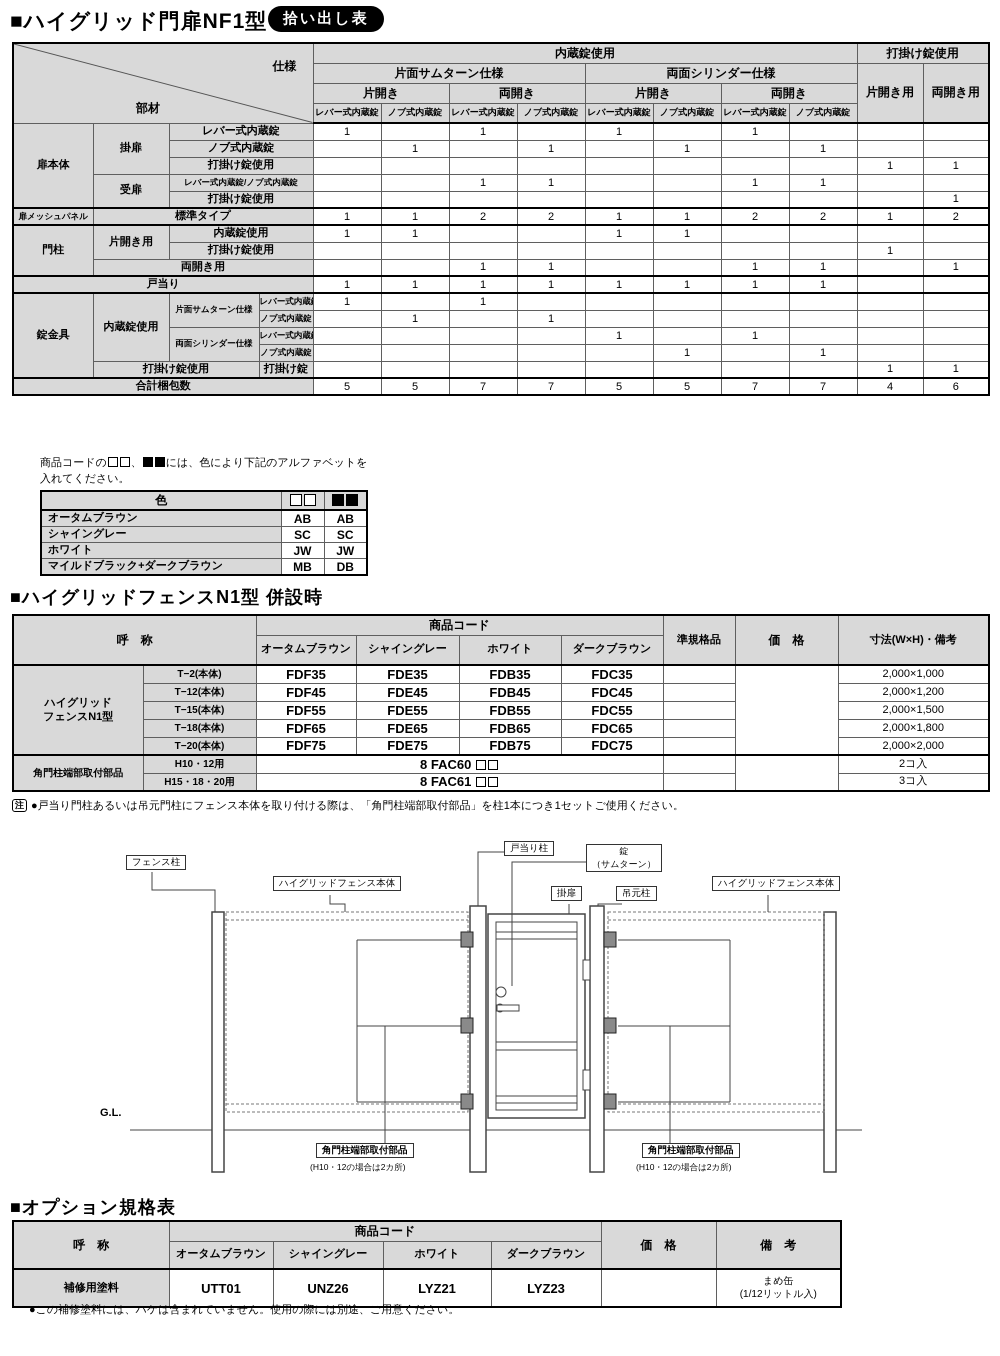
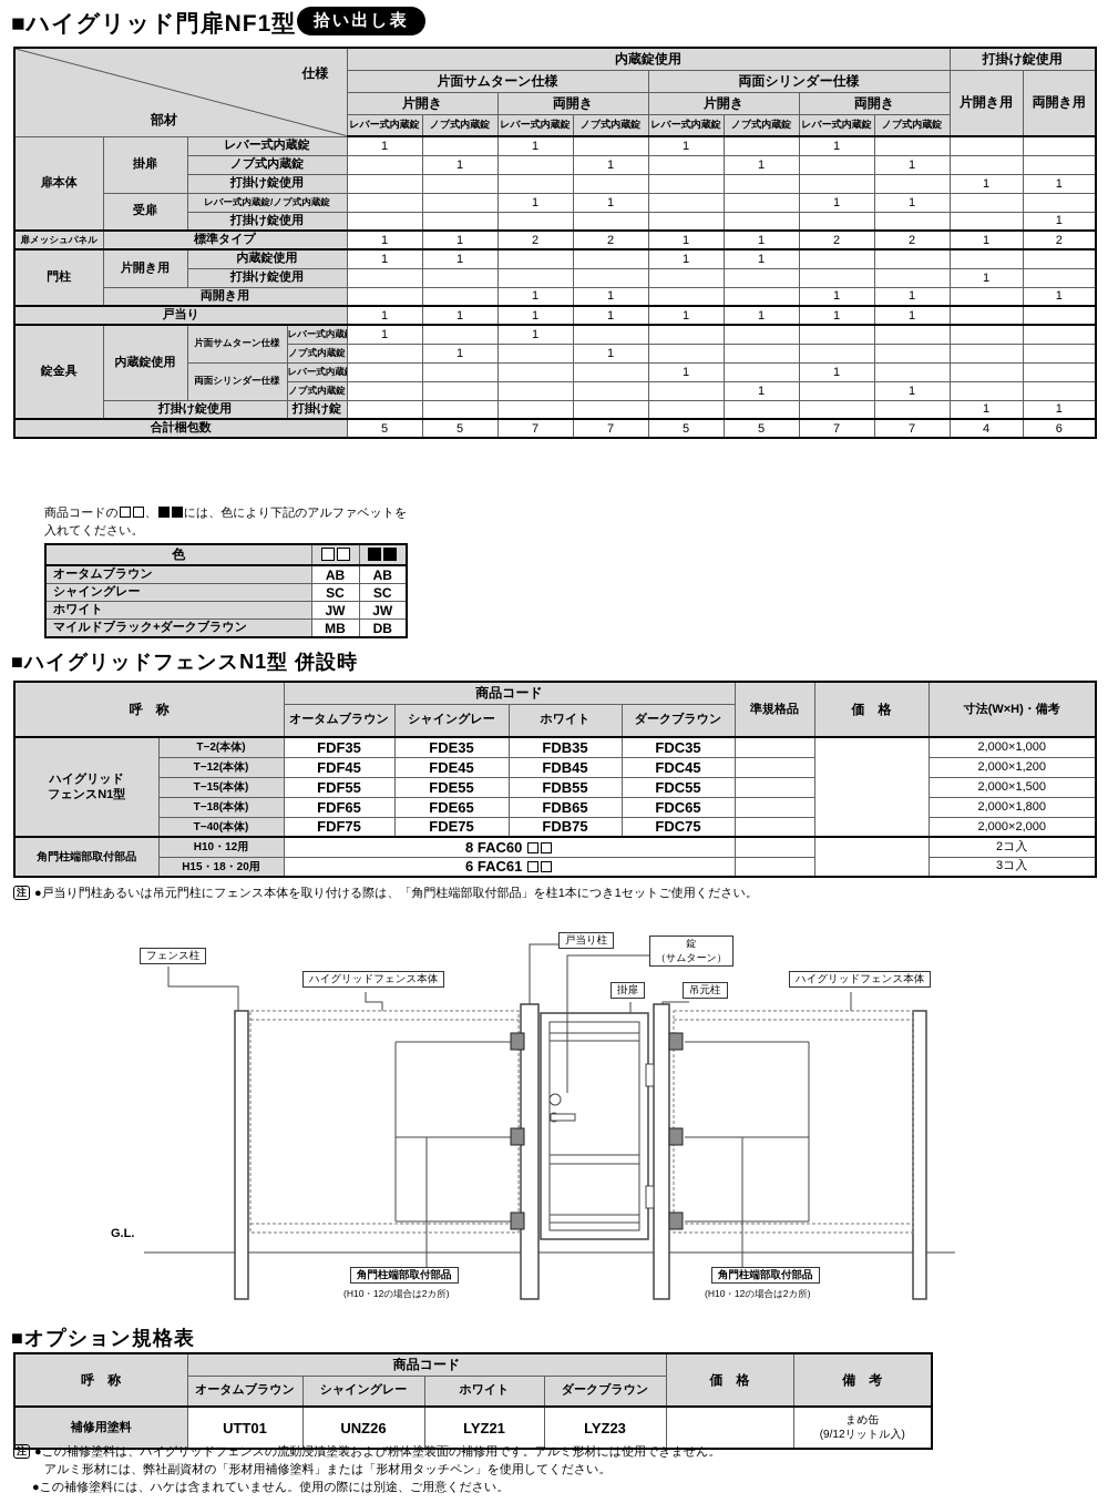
  ■ハイグリッド門扉NF1型
  拾い出し表
  仕様 部材	内蔵錠使用	打掛け錠使用
  片面サムターン仕様	両面シリンダー仕様	片開き用	両開き用
  片開き	両開き	片開き	両開き
  レバー式内蔵錠	ノブ式内蔵錠	レバー式内蔵錠	ノブ式内蔵錠	レバー式内蔵錠	ノブ式内蔵錠	レバー式内蔵錠	ノブ式内蔵錠
  扉本体	掛扉	レバー式内蔵錠	1		1		1		1
  ノブ式内蔵錠		1		1		1		1
  打掛け錠使用									1	1
  受扉	レバー式内蔵錠/ノブ式内蔵錠			1	1			1	1
  打掛け錠使用										1
  扉メッシュパネル	標準タイプ	1	1	2	2	1	1	2	2	1	2
  門柱	片開き用	内蔵錠使用	1	1			1	1
  打掛け錠使用									1
  両開き用			1	1			1	1		1
  戸当り	1	1	1	1	1	1	1	1
  錠金具	内蔵錠使用	片面サムターン仕様	レバー式内蔵	1		1
  ノブ式内蔵錠		1		1
  両面シリンダー仕様	レバー式内蔵					1		1
  ノブ式内蔵錠						1		1
  打掛け錠使用	打掛け錠									1	1
  合計梱包数	5	5	7	7	5	5	7	7	4	6
  商品コードの 、 には、色により下記のアルファベットを
  入れてください。
  色
  オータムブラウン	AB	AB
  シャイングレー	SC	SC
  ホワイト	JW	JW
  マイルドブラック+ダークブラウン	MB	DB
  ■ハイグリッドフェンスN1型 併設時
  呼 称	商品コード	準規格品	価 格	寸法(W×H)・備考
  オータムブラウン	シャイングレー	ホワイト	ダークブラウン
  ハイグリッド フェンスN1型	T−2(本体)	FDF35	FDE35	FDB35	FDC35			2,000×1,000
  T−12(本体)	FDF45	FDE45	FDB45	FDC45		2,000×1,200
  T−15(本体)	FDF55	FDE55	FDB55	FDC55		2,000×1,500
  T−18(本体)	FDF65	FDE65	FDB65	FDC65		2,000×1,800
- T−20(本体)	FDF75	FDE75	FDB75	FDC75		2,000×2,000
+ T−40(本体)	FDF75	FDE75	FDB75	FDC75		2,000×2,000
  角門柱端部取付部品	H10・12用	8 FAC60			2コ入
- H15・18・20用	8 FAC61		3コ入
+ H15・18・20用	6 FAC61		3コ入
  注 ●戸当り門柱あるいは吊元門柱にフェンス本体を取り付ける際は、「角門柱端部取付部品」を柱1本につき1セットご使用ください。
  フェンス柱
  ハイグリッドフェンス本体
  戸当り柱
  錠
  （サムターン）
  掛扉
  吊元柱
  ハイグリッドフェンス本体
  G.L.
  角門柱端部取付部品
  (H10・12の場合は2カ所)
  角門柱端部取付部品
  (H10・12の場合は2カ所)
  ■オプション規格表
  呼 称	商品コード	価 格	備 考
  オータムブラウン	シャイングレー	ホワイト	ダークブラウン
- 補修用塗料	UTT01	UNZ26	LYZ21	LYZ23		まめ缶 (1/12リットル入)
+ 補修用塗料	UTT01	UNZ26	LYZ21	LYZ23		まめ缶 (9/12リットル入)
+ 注 ●この補修塗料は、ハイグリッドフェンスの流動浸漬塗装および粉体塗装面の補修用です。アルミ形材には使用できません。
+ アルミ形材には、弊社副資材の「形材用補修塗料」または「形材用タッチペン」を使用してください。
  ●この補修塗料には、ハケは含まれていません。使用の際には別途、ご用意ください。
